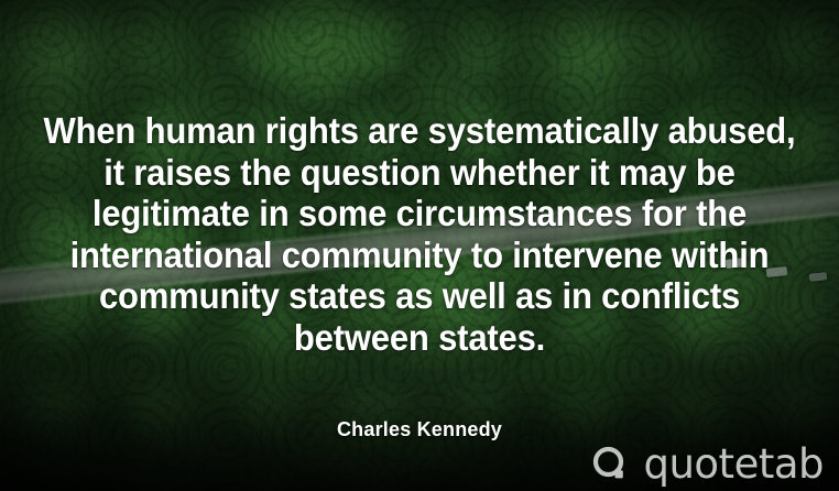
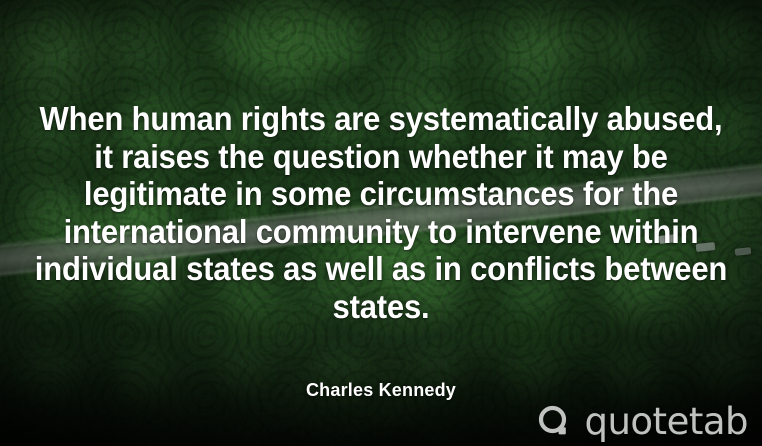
- When human rights are systematically abused, it raises the question whether it may be legitimate in some circumstances for the international community to intervene within community states as well as in conflicts between states.
+ When human rights are systematically abused, it raises the question whether it may be legitimate in some circumstances for the international community to intervene within individual states as well as in conflicts between states.
  Charles Kennedy
  quotetab
